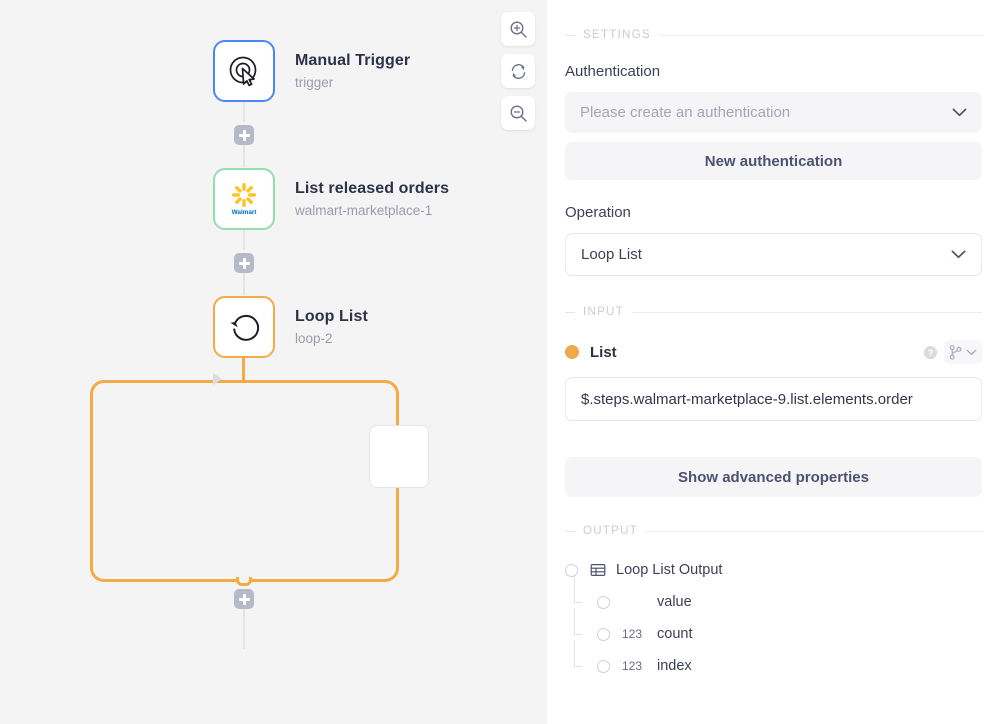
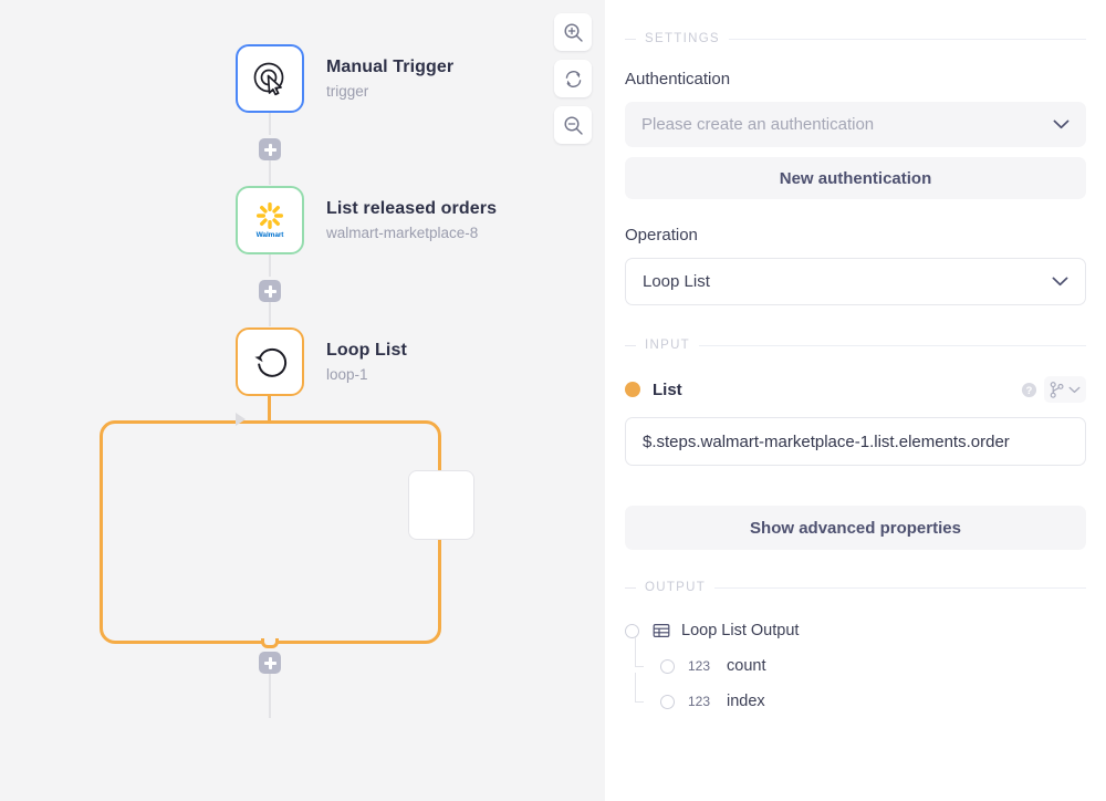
  Manual Trigger
  trigger
  List released orders
- walmart-marketplace-1
+ walmart-marketplace-8
  Loop List
- loop-2
+ loop-1
  SETTINGS
  Authentication
  Please create an authentication
  New authentication
  Operation
  Loop List
  INPUT
  List
  ?
- $.steps.walmart-marketplace-9.list.elements.order
+ $.steps.walmart-marketplace-1.list.elements.order
  Show advanced properties
  OUTPUT
  Loop List Output
- value
  123
  count
  123
  index
